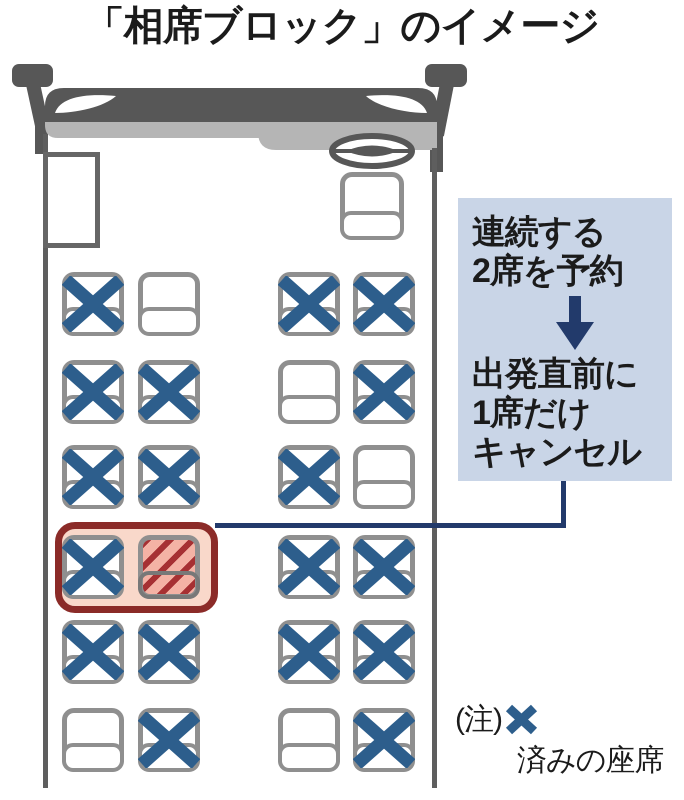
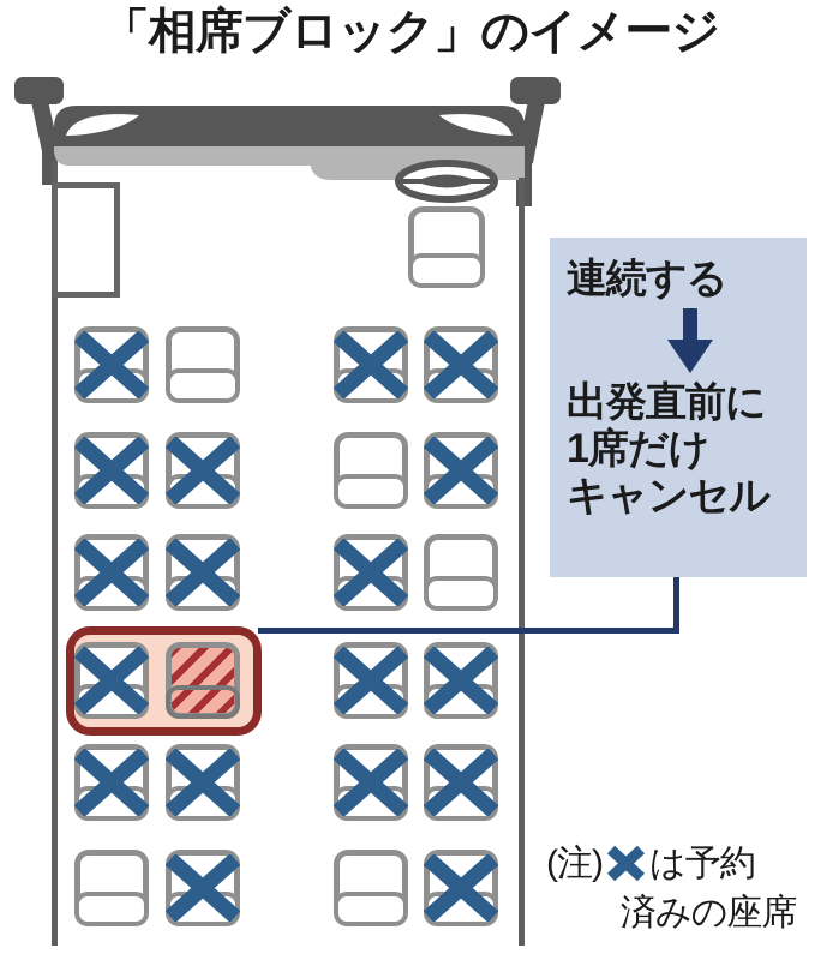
  「相席ブロック」のイメージ
  連続する
- 2席を予約
  出発直前に
  1席だけ
  キャンセル
  (注)
+ は予約
  済みの座席
